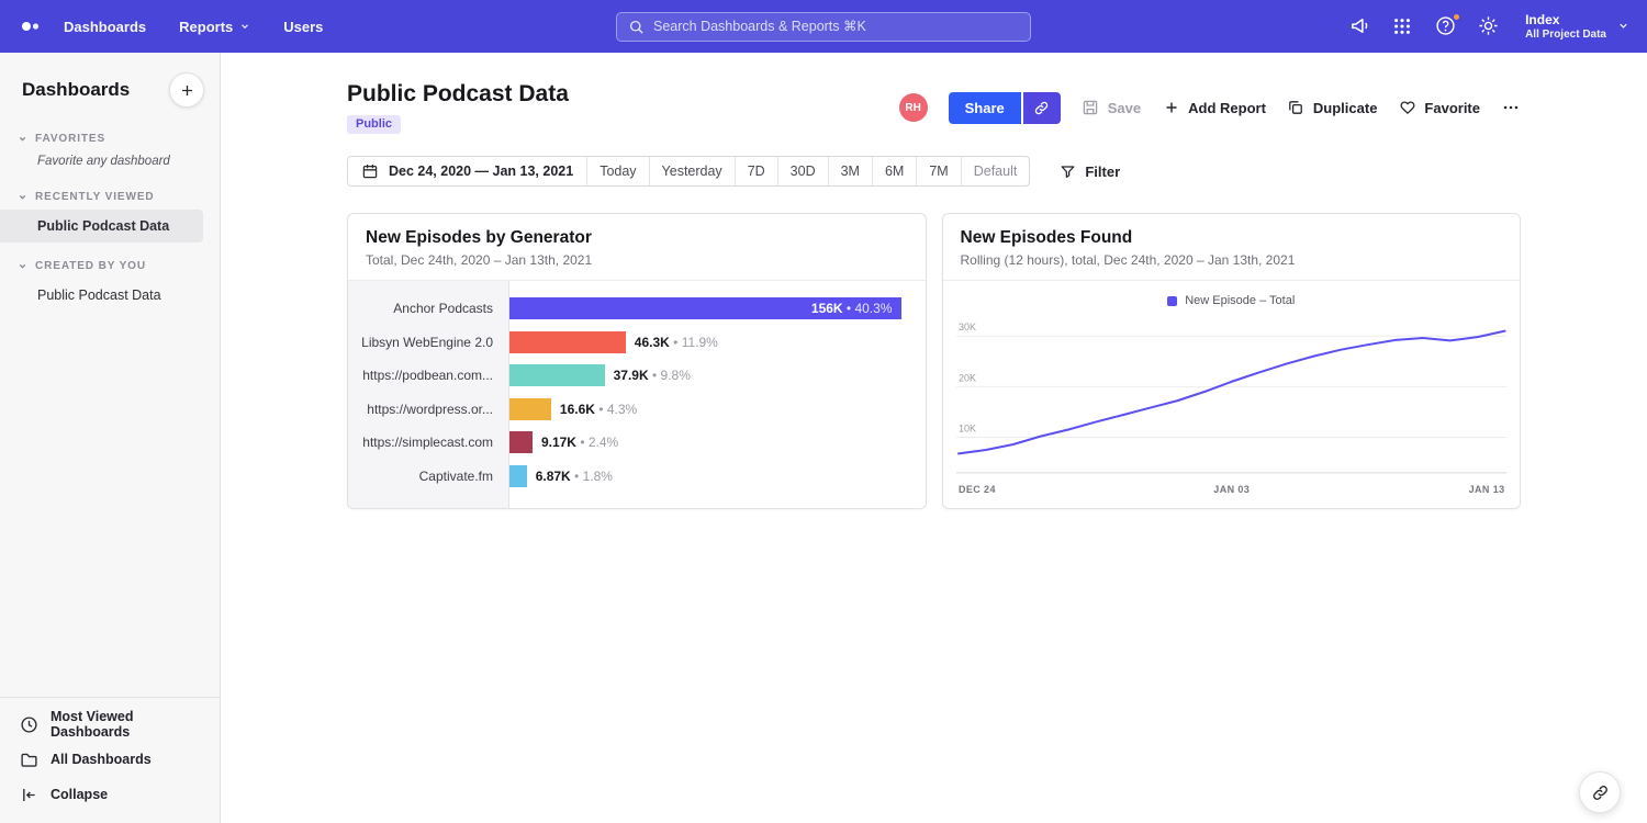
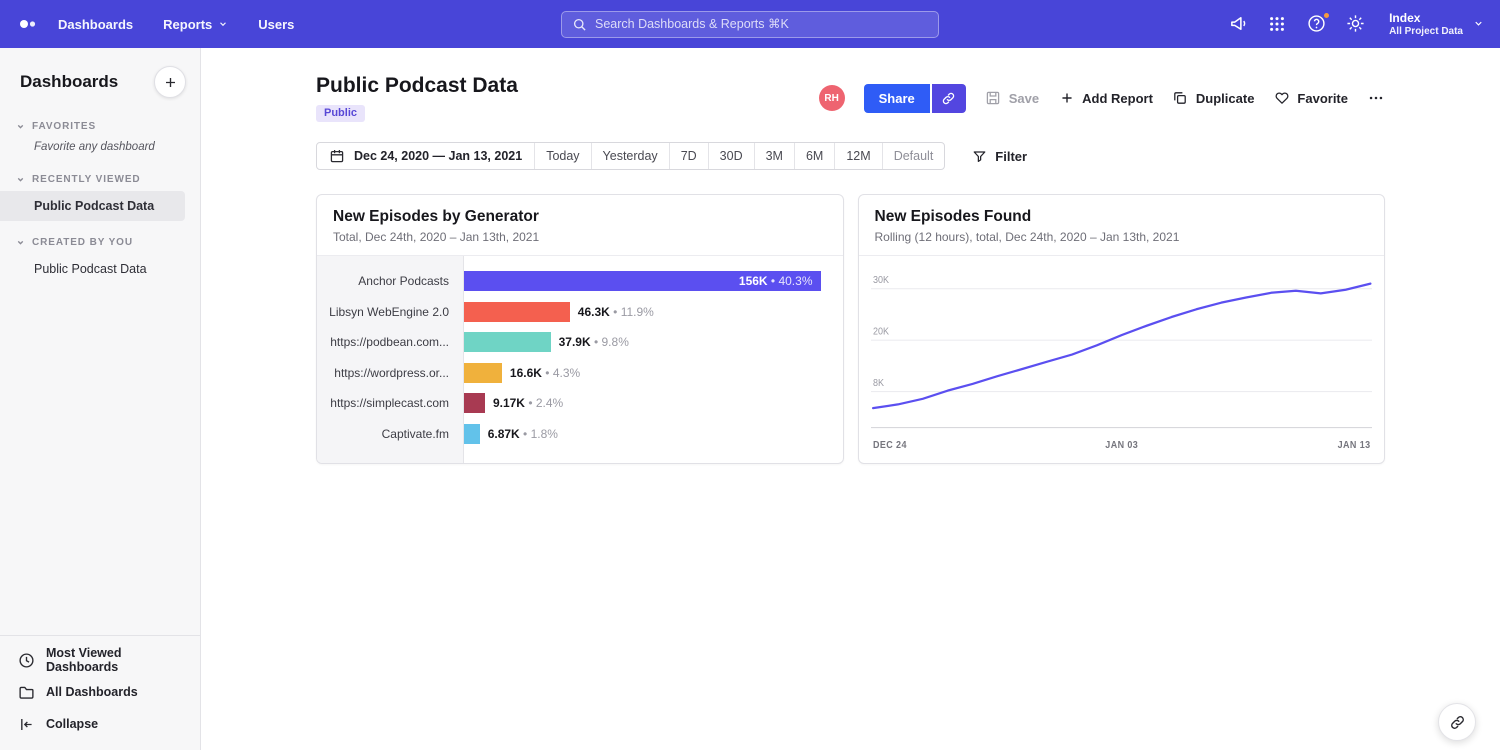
  Dashboards
  Reports
  Users
  Search Dashboards & Reports ⌘K
  Index
  All Project Data
  Dashboards
  FAVORITES
  Favorite any dashboard
  RECENTLY VIEWED
  Public Podcast Data
  CREATED BY YOU
  Public Podcast Data
  Most Viewed Dashboards
  All Dashboards
  Collapse
  Public Podcast Data
  Public
  RH
  Share
  Save
  Add Report
  Duplicate
  Favorite
  Dec 24, 2020 — Jan 13, 2021
  Today
  Yesterday
  7D
  30D
  3M
  6M
- 7M
+ 12M
  Default
  Filter
  New Episodes by Generator
  Total, Dec 24th, 2020 – Jan 13th, 2021
  Anchor Podcasts
  Libsyn WebEngine 2.0
  https://podbean.com...
  https://wordpress.or...
  https://simplecast.com
  Captivate.fm
  156K • 40.3%
  46.3K • 11.9%
  37.9K • 9.8%
  16.6K • 4.3%
  9.17K • 2.4%
  6.87K • 1.8%
  New Episodes Found
  Rolling (12 hours), total, Dec 24th, 2020 – Jan 13th, 2021
- New Episode – Total
- 10K
+ 8K
  20K
  30K
  DEC 24
  JAN 03
  JAN 13
